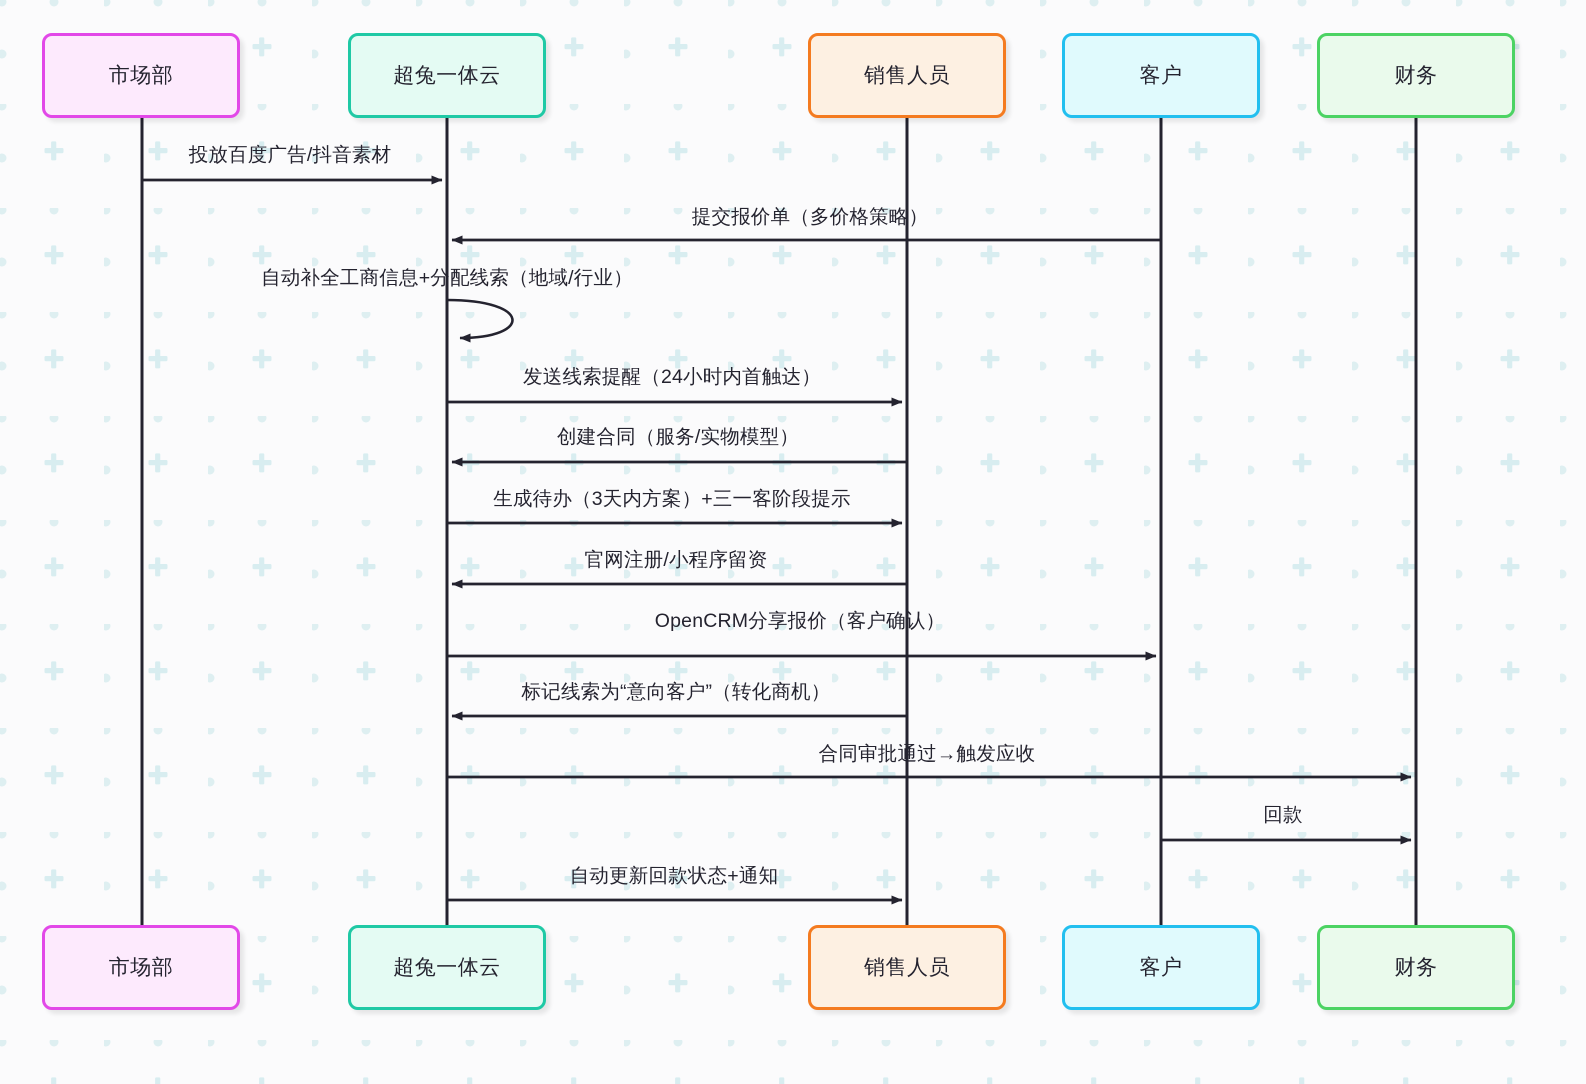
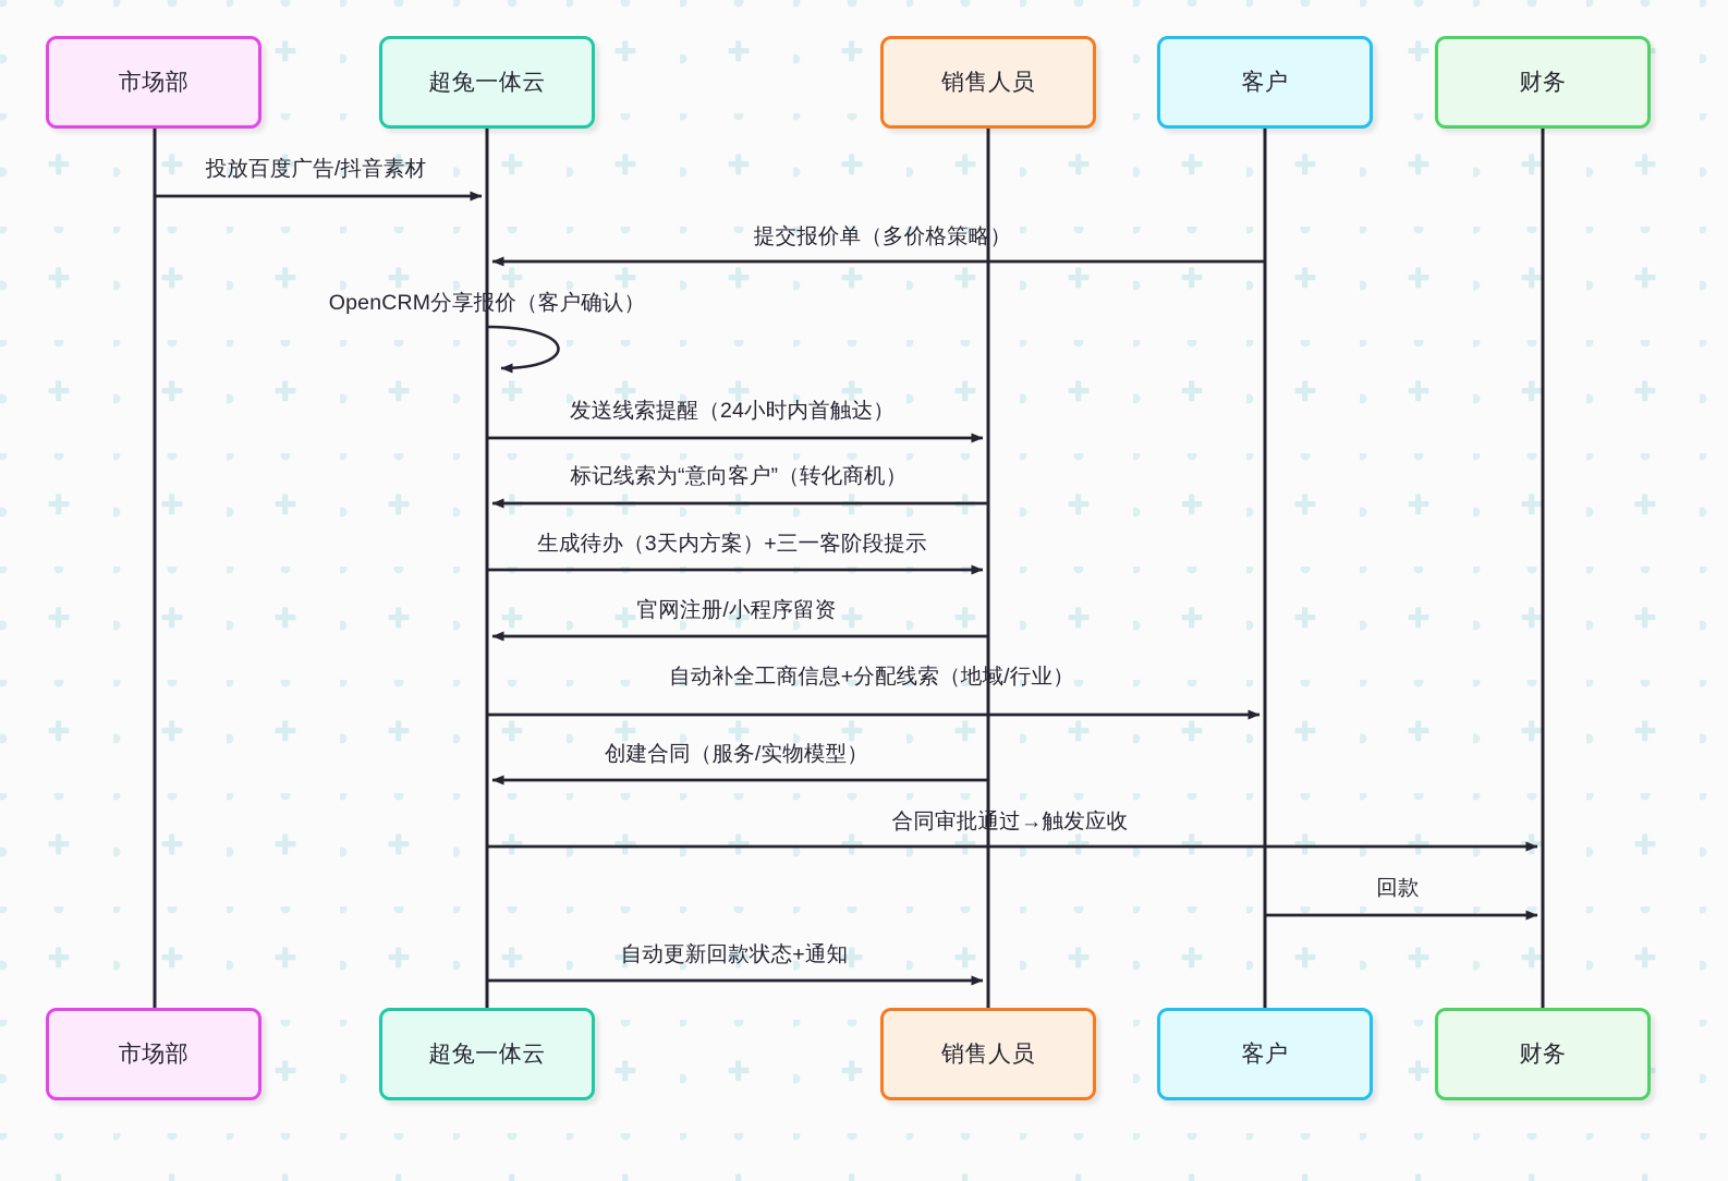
  市场部
  超兔一体云
  销售人员
  客户
  财务
  市场部
  超兔一体云
  销售人员
  客户
  财务
  投放百度广告/抖音素材
  提交报价单（多价格策略）
- 自动补全工商信息+分配线索（地域/行业）
+ OpenCRM分享报价（客户确认）
  发送线索提醒（24小时内首触达）
- 创建合同（服务/实物模型）
+ 标记线索为“意向客户”（转化商机）
  生成待办（3天内方案）+三一客阶段提示
  官网注册/小程序留资
- OpenCRM分享报价（客户确认）
+ 自动补全工商信息+分配线索（地域/行业）
- 标记线索为“意向客户”（转化商机）
+ 创建合同（服务/实物模型）
  合同审批通过→触发应收
  回款
  自动更新回款状态+通知
